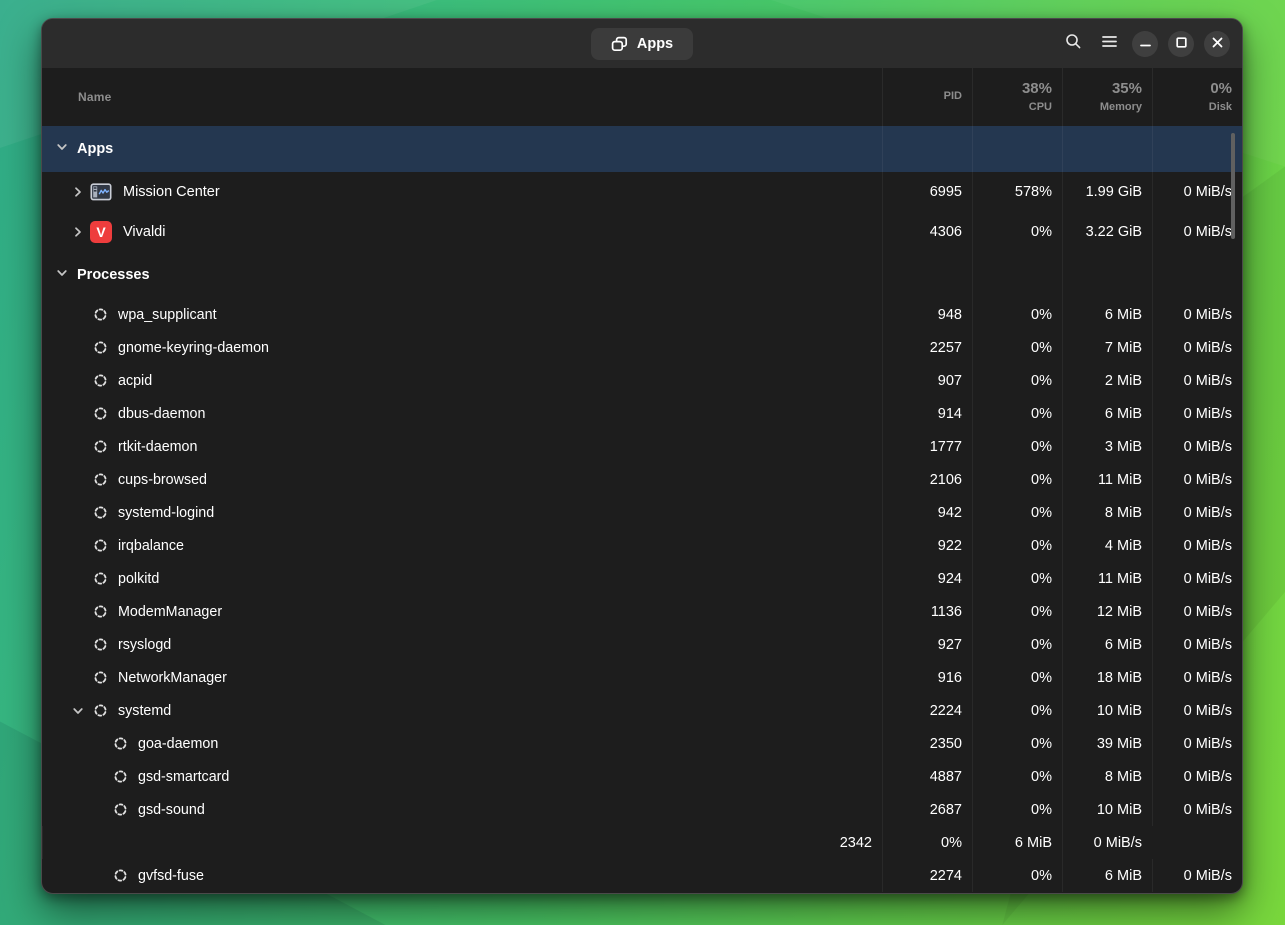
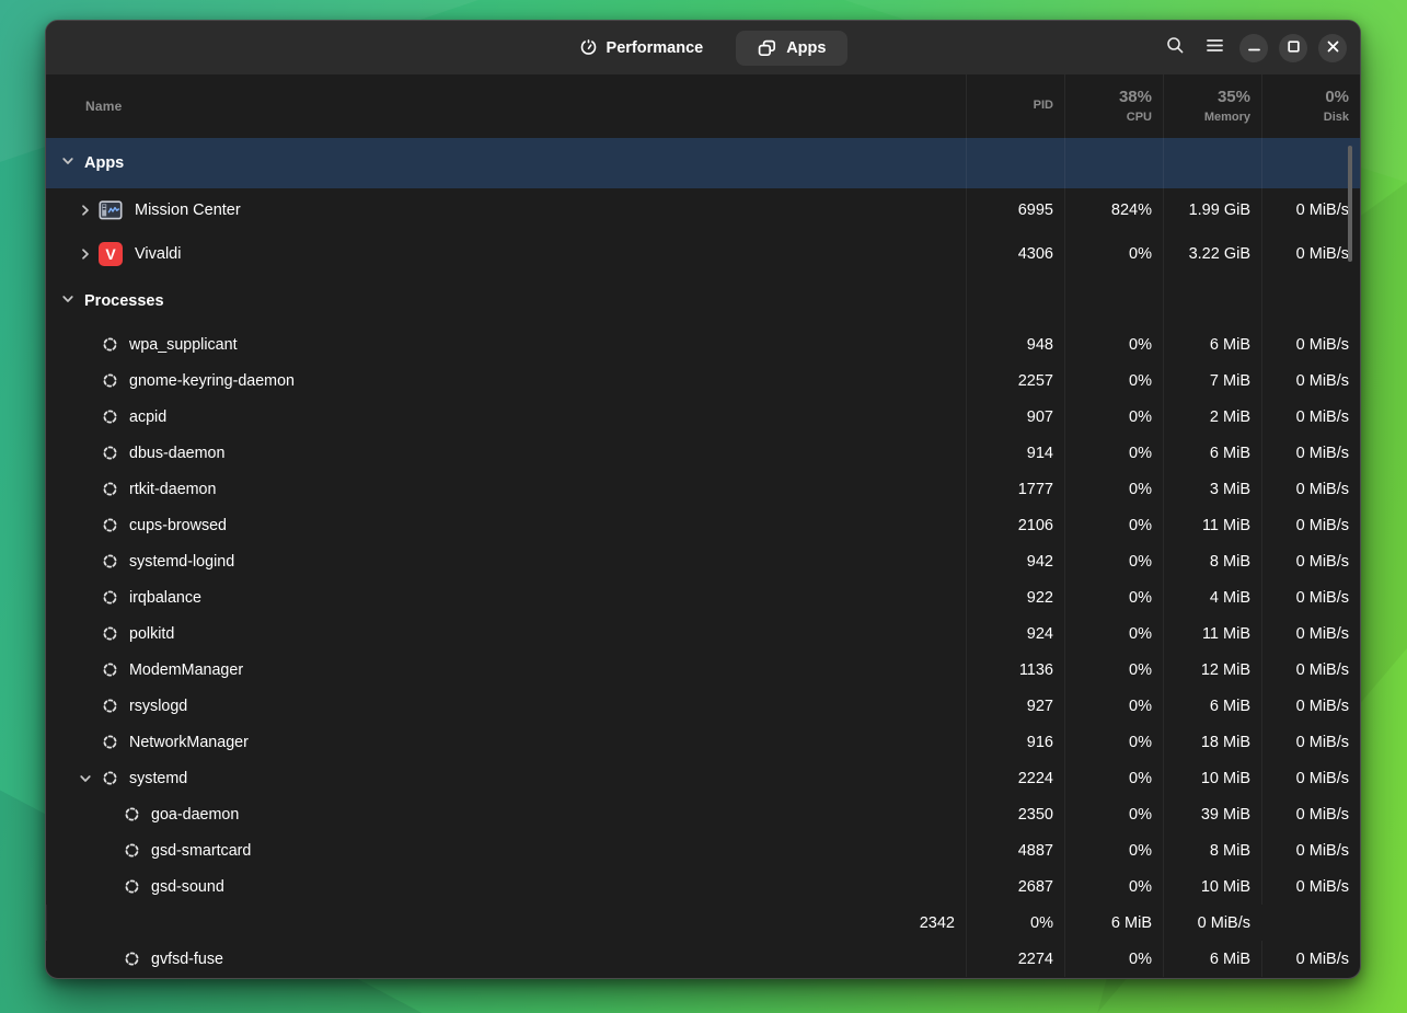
+ Performance
  Apps
  Name
  PID
  38%
  CPU
  35%
  Memory
  0%
  Disk
  Apps
  Mission Center
  6995
- 578%
+ 824%
  1.99 GiB
  0 MiB/s
  V
  Vivaldi
  4306
  0%
  3.22 GiB
  0 MiB/s
  Processes
  wpa_supplicant
  948
  0%
  6 MiB
  0 MiB/s
  gnome-keyring-daemon
  2257
  0%
  7 MiB
  0 MiB/s
  acpid
  907
  0%
  2 MiB
  0 MiB/s
  dbus-daemon
  914
  0%
  6 MiB
  0 MiB/s
  rtkit-daemon
  1777
  0%
  3 MiB
  0 MiB/s
  cups-browsed
  2106
  0%
  11 MiB
  0 MiB/s
  systemd-logind
  942
  0%
  8 MiB
  0 MiB/s
  irqbalance
  922
  0%
  4 MiB
  0 MiB/s
  polkitd
  924
  0%
  11 MiB
  0 MiB/s
  ModemManager
  1136
  0%
  12 MiB
  0 MiB/s
  rsyslogd
  927
  0%
  6 MiB
  0 MiB/s
  NetworkManager
  916
  0%
  18 MiB
  0 MiB/s
  systemd
  2224
  0%
  10 MiB
  0 MiB/s
  goa-daemon
  2350
  0%
  39 MiB
  0 MiB/s
  gsd-smartcard
  4887
  0%
  8 MiB
  0 MiB/s
  gsd-sound
  2687
  0%
  10 MiB
  0 MiB/s
  2342
  0%
  6 MiB
  0 MiB/s
  gvfsd-fuse
  2274
  0%
  6 MiB
  0 MiB/s
